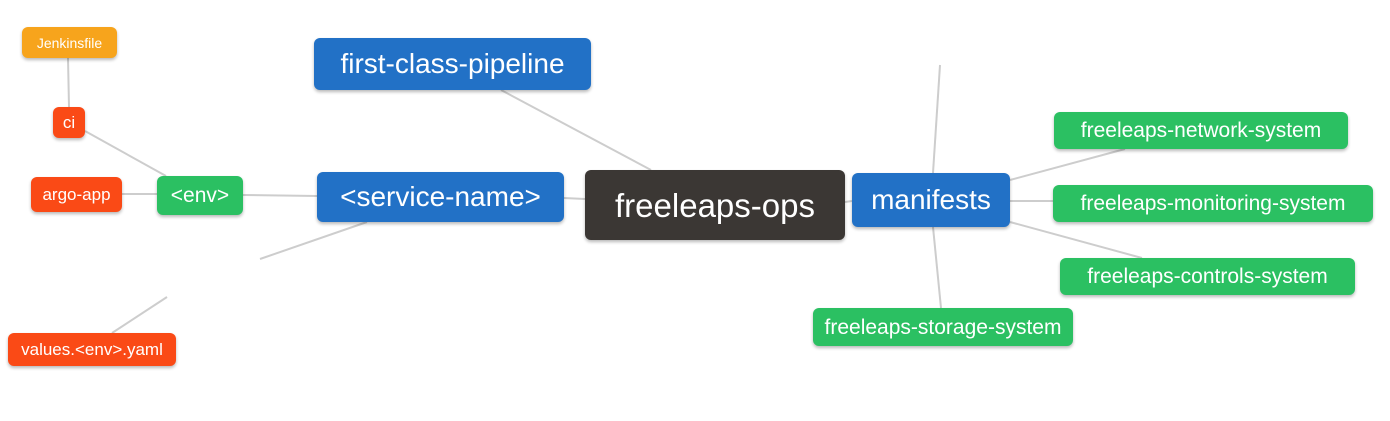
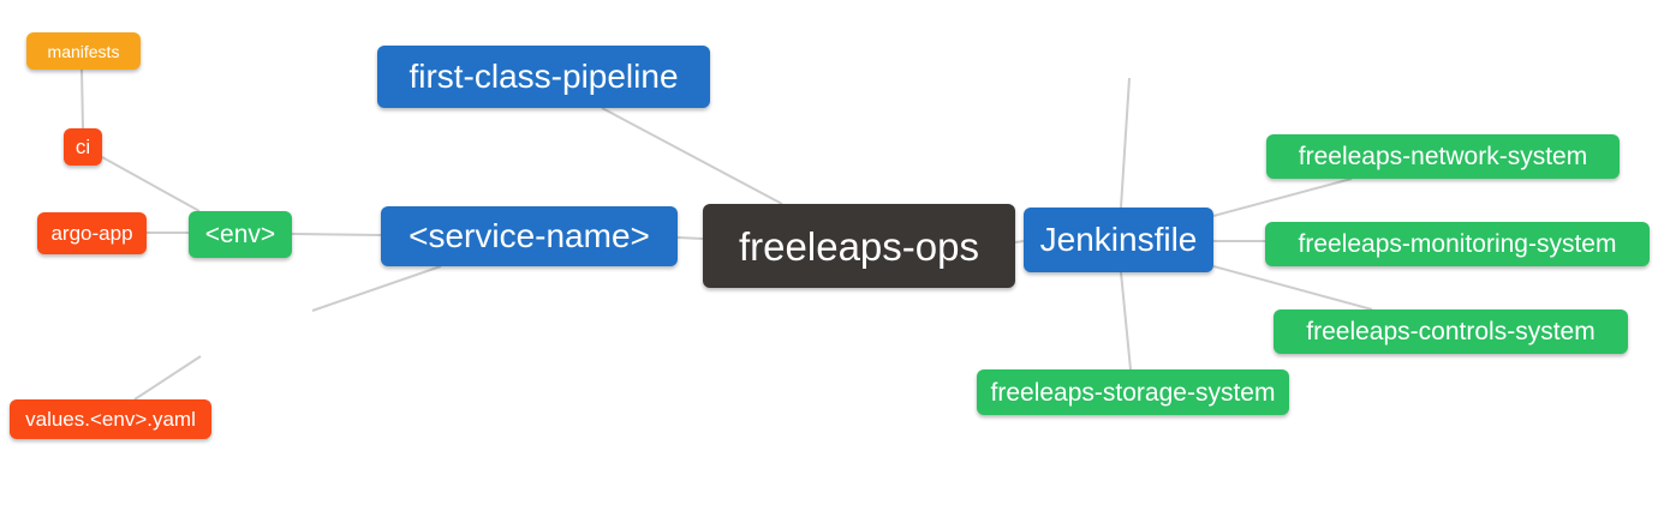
  freeleaps-ops
  first-class-pipeline
  <service-name>
- manifests
+ Jenkinsfile
  <env>
  freeleaps-network-system
  freeleaps-monitoring-system
  freeleaps-controls-system
  freeleaps-storage-system
  ci
  argo-app
  values.<env>.yaml
- Jenkinsfile
+ manifests
